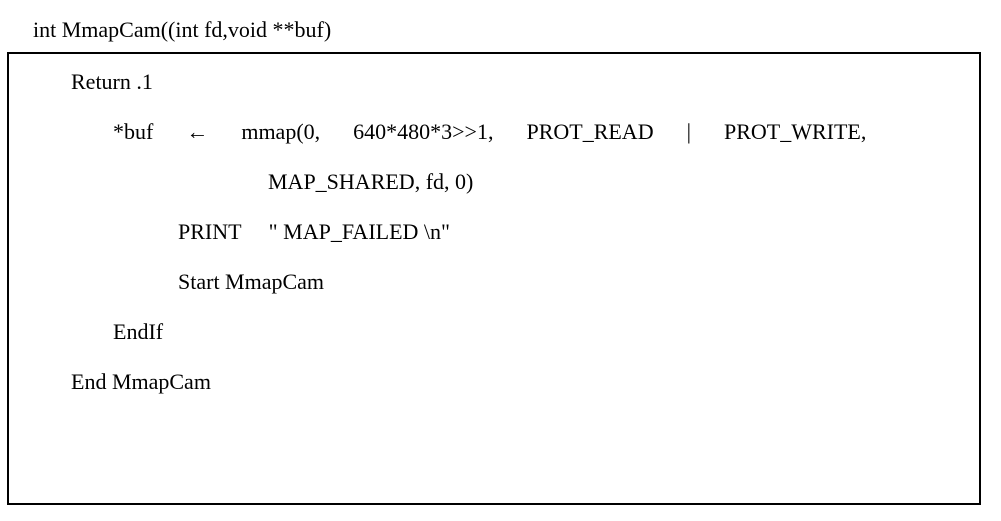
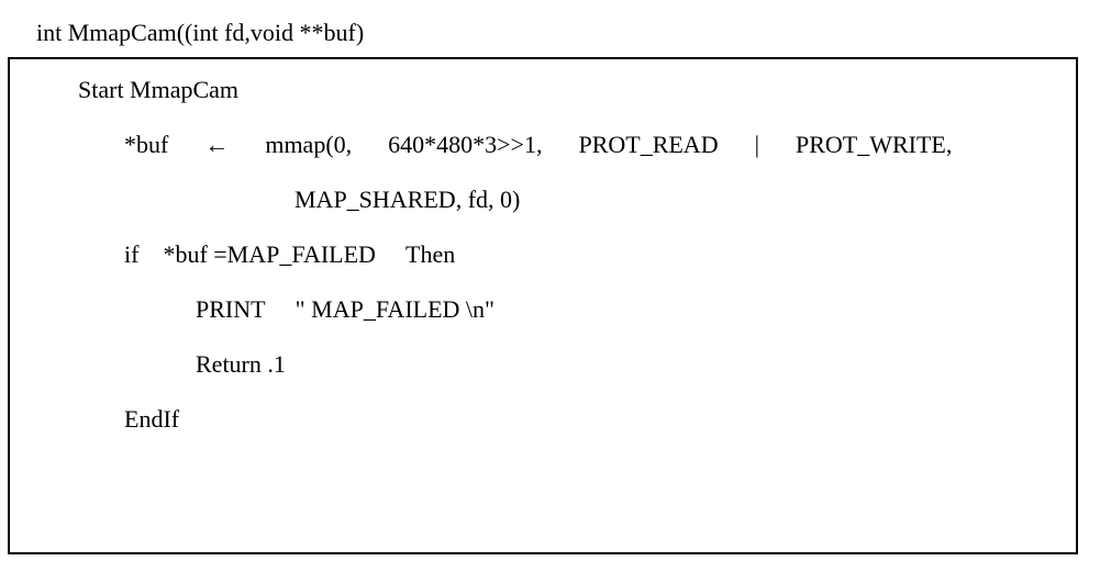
  int MmapCam((int fd,void **buf)
- Return .1
+ Start MmapCam
  *buf ← mmap(0, 640*480*3>>1, PROT_READ | PROT_WRITE,
  MAP_SHARED, fd, 0)
+ if *buf =MAP_FAILED Then
  PRINT " MAP_FAILED \n"
- Start MmapCam
+ Return .1
  EndIf
- End MmapCam
